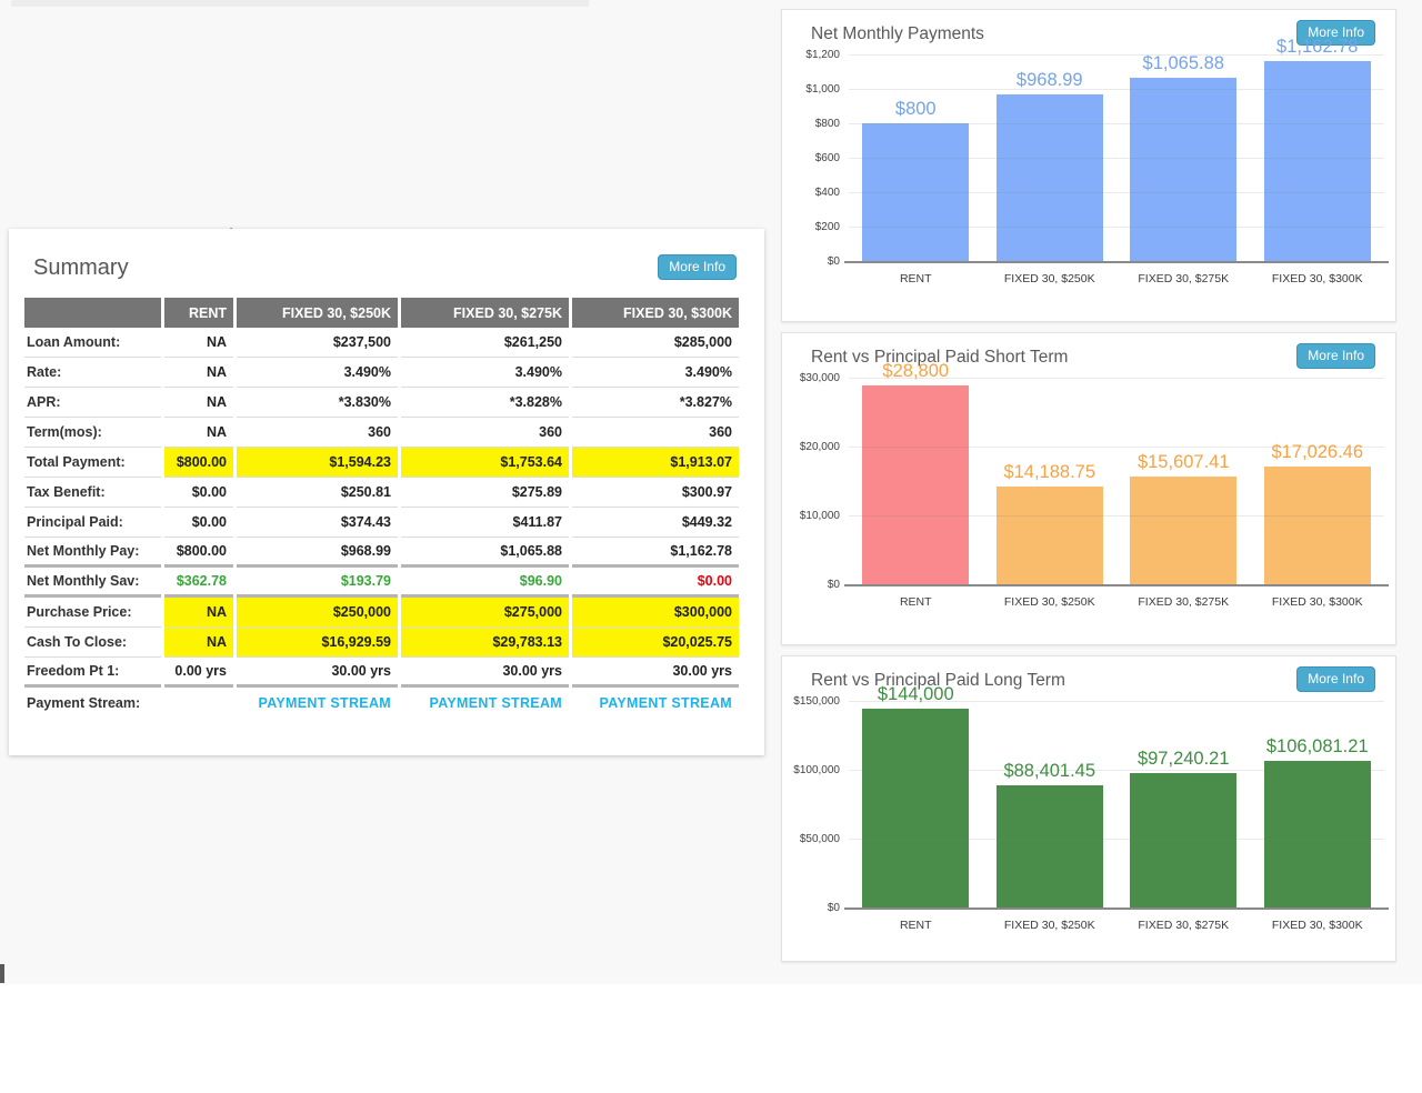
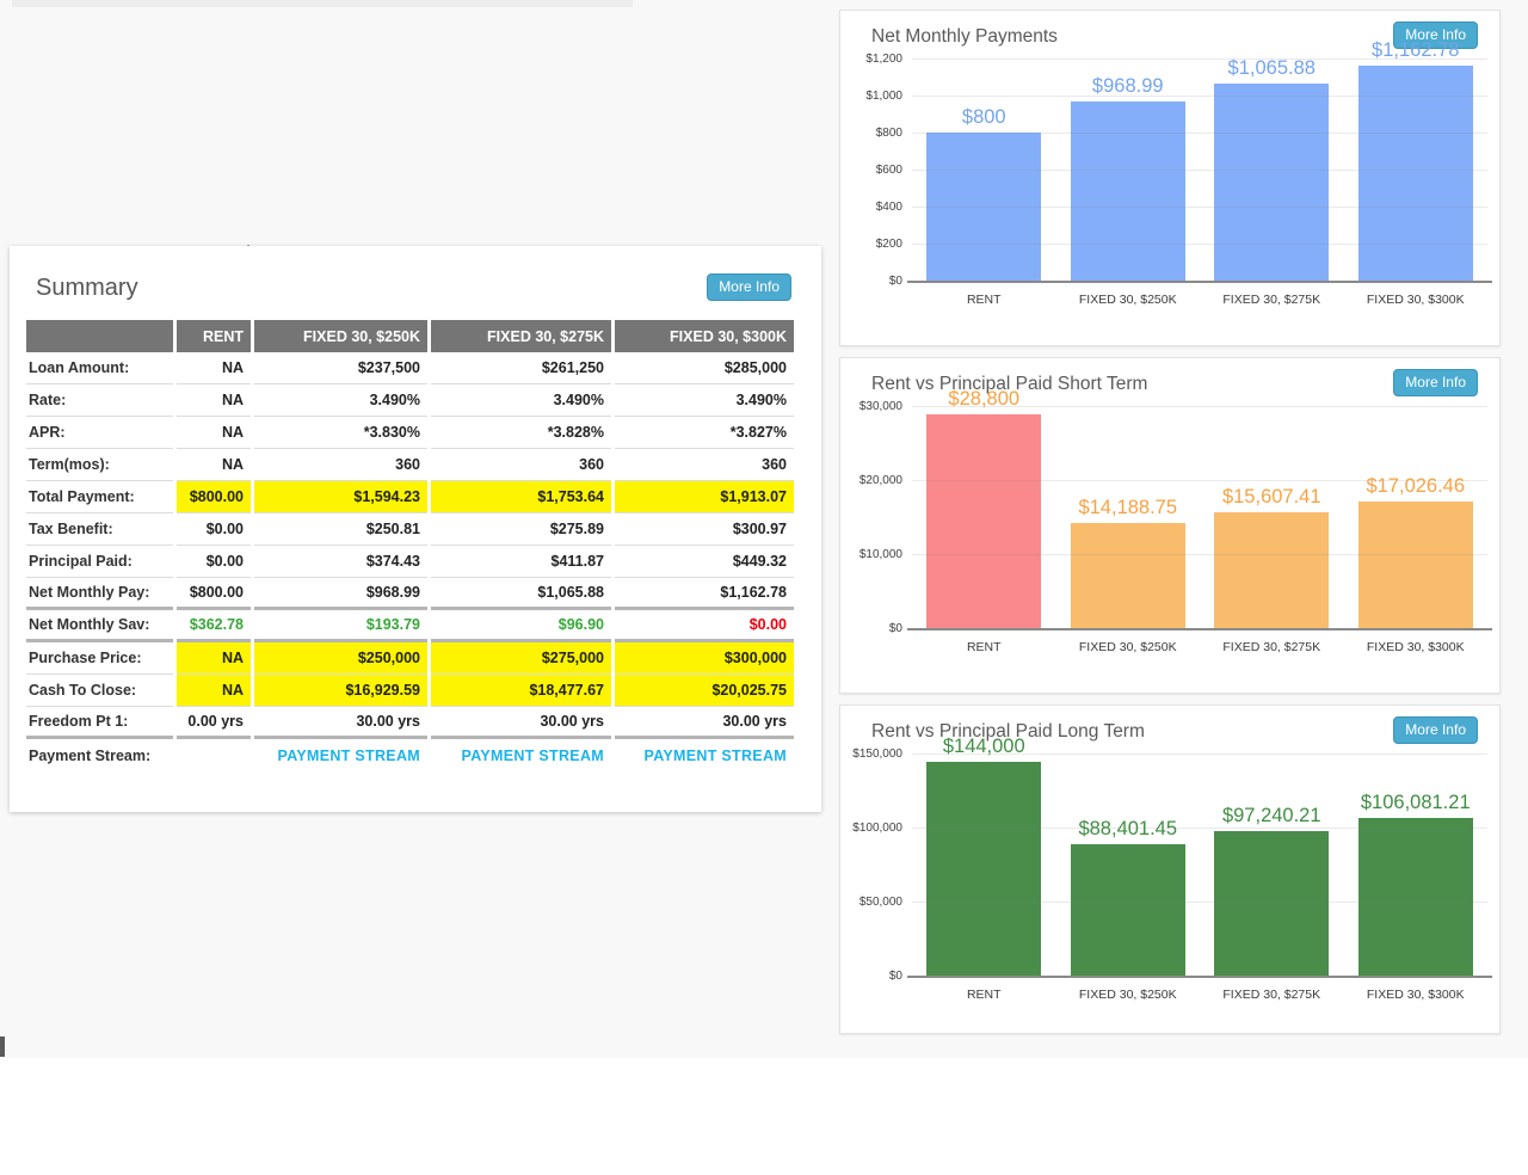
  .
  Summary
  More Info
  RENT
  FIXED 30, $250K
  FIXED 30, $275K
  FIXED 30, $300K
  Loan Amount:
  NA
  $237,500
  $261,250
  $285,000
  Rate:
  NA
  3.490%
  3.490%
  3.490%
  APR:
  NA
  *3.830%
  *3.828%
  *3.827%
  Term(mos):
  NA
  360
  360
  360
  Total Payment:
  $800.00
  $1,594.23
  $1,753.64
  $1,913.07
  Tax Benefit:
  $0.00
  $250.81
  $275.89
  $300.97
  Principal Paid:
  $0.00
  $374.43
  $411.87
  $449.32
  Net Monthly Pay:
  $800.00
  $968.99
  $1,065.88
  $1,162.78
  Net Monthly Sav:
  $362.78
  $193.79
  $96.90
  $0.00
  Purchase Price:
  NA
  $250,000
  $275,000
  $300,000
  Cash To Close:
  NA
  $16,929.59
- $29,783.13
+ $18,477.67
  $20,025.75
  Freedom Pt 1:
  0.00 yrs
  30.00 yrs
  30.00 yrs
  30.00 yrs
  Payment Stream:
  PAYMENT STREAM
  PAYMENT STREAM
  PAYMENT STREAM
  Net Monthly Payments
  More Info
  $1,200
  $1,000
  $800
  $600
  $400
  $200
  $0
  $800
  $968.99
  $1,065.88
  $1,162.78
  RENT
  FIXED 30, $250K
  FIXED 30, $275K
  FIXED 30, $300K
  Rent vs Principal Paid Short Term
  More Info
  $30,000
  $20,000
  $10,000
  $0
  $28,800
  $14,188.75
  $15,607.41
  $17,026.46
  RENT
  FIXED 30, $250K
  FIXED 30, $275K
  FIXED 30, $300K
  Rent vs Principal Paid Long Term
  More Info
  $150,000
  $100,000
  $50,000
  $0
  $144,000
  $88,401.45
  $97,240.21
  $106,081.21
  RENT
  FIXED 30, $250K
  FIXED 30, $275K
  FIXED 30, $300K
